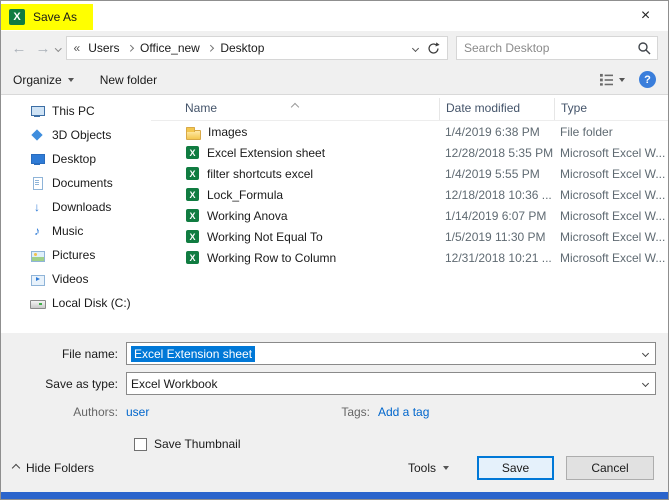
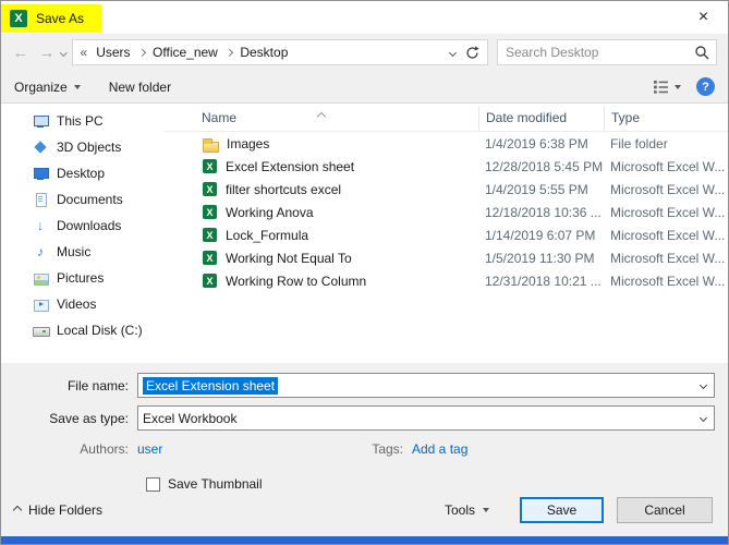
  Save As
  ×
  ←
  →
  «
  Users
  Office_new
  Desktop
  Search Desktop
  Organize
  New folder
  ?
  This PC
  3D Objects
  Desktop
  Documents
  Downloads
  Music
  Pictures
  Videos
  Local Disk (C:)
  Name
  Date modified
  Type
  Images
  1/4/2019 6:38 PM
  File folder
  Excel Extension sheet
- 12/28/2018 5:35 PM
+ 12/28/2018 5:45 PM
  Microsoft Excel W...
  filter shortcuts excel
  1/4/2019 5:55 PM
  Microsoft Excel W...
- Lock_Formula
+ Working Anova
  12/18/2018 10:36 ...
  Microsoft Excel W...
- Working Anova
+ Lock_Formula
  1/14/2019 6:07 PM
  Microsoft Excel W...
  Working Not Equal To
  1/5/2019 11:30 PM
  Microsoft Excel W...
  Working Row to Column
  12/31/2018 10:21 ...
  Microsoft Excel W...
  File name:
  Excel Extension sheet
  Save as type:
  Excel Workbook
  Authors:
  user
  Tags:
  Add a tag
  Save Thumbnail
  Hide Folders
  Tools
  Save
  Cancel
